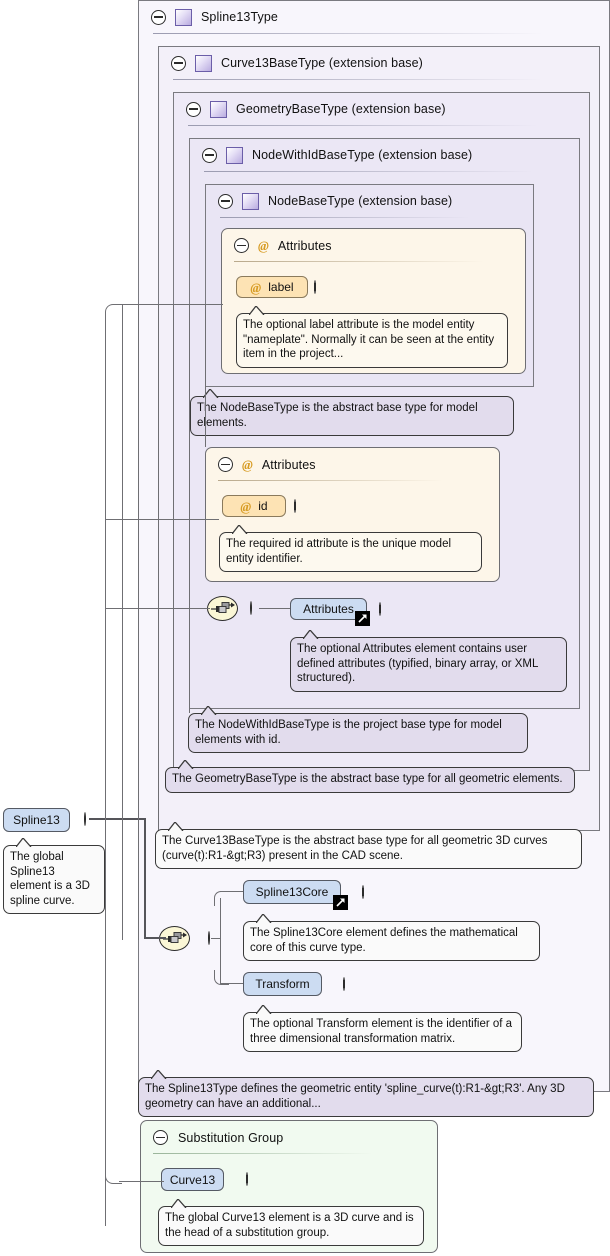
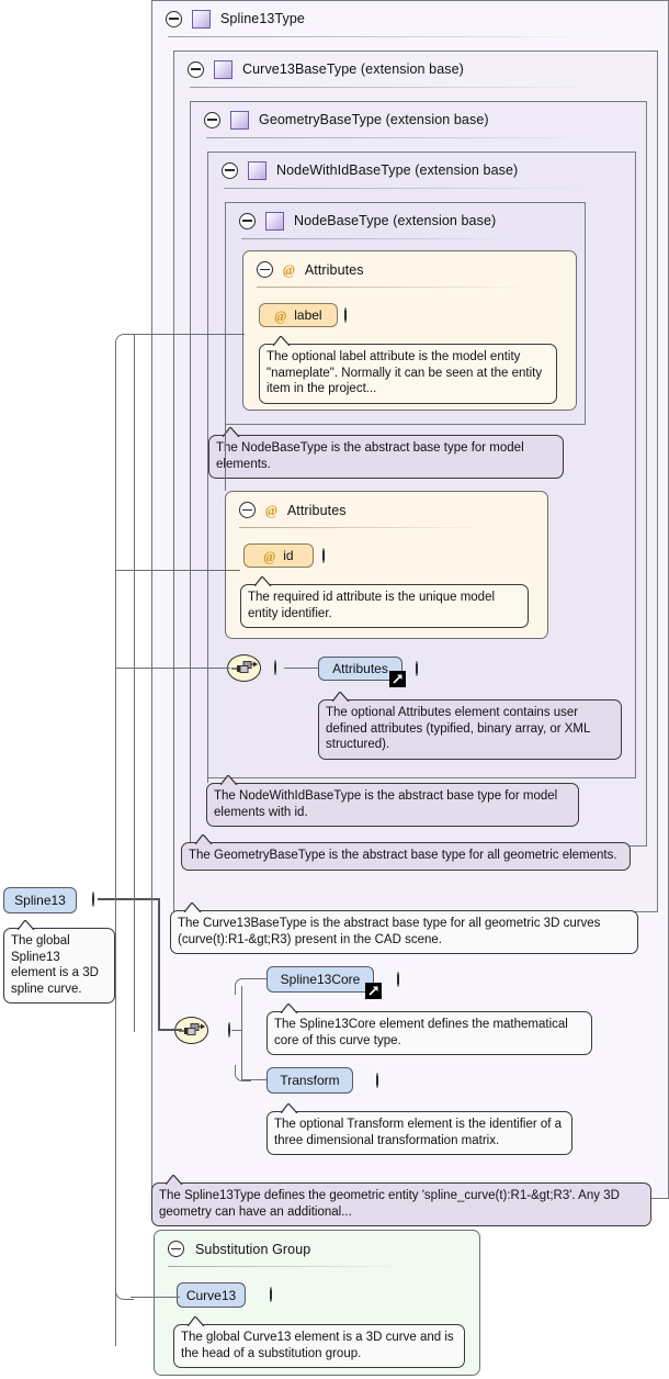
  Spline13Type
  Curve13BaseType (extension base)
  GeometryBaseType (extension base)
  NodeWithIdBaseType (extension base)
  NodeBaseType (extension base)
  @
  Attributes
  @
  label
  The optional label attribute is the model entity "nameplate". Normally it can be seen at the entity item in the project...
  The NodeBaseType is the abstract base type for model eements.
  @
  Attributes
  @
  id
  The required id attribute is the unique model entity identifier.
  Attributes
  The optional Attributes element contains user defined attributes (typified, binary array, or XML structured).
- The NodeWithIdBaseType is the project base type for model elements with id.
+ The NodeWithIdBaseType is the abstract base type for model elements with id.
  The GeometryBaseType is the abstract base type for all geometric elements.
  The Curve13BaseType is the abstract base type for all geometric 3D curves (curve(t):R1-&gt;R3) present in the CAD scene.
  Spline13
  The global Spline13 element is a 3D spline curve.
  Spline13Core
  The Spline13Core element defines the mathematical core of this curve type.
  Transform
  The optional Transform element is the identifier of a three dimensional transformation matrix.
  The Spline13Type defines the geometric entity 'spline_curve(t):R1-&gt;R3'. Any 3D geometry can have an additional...
  Substitution Group
  Curve13
  The global Curve13 element is a 3D curve and is the head of a substitution group.
